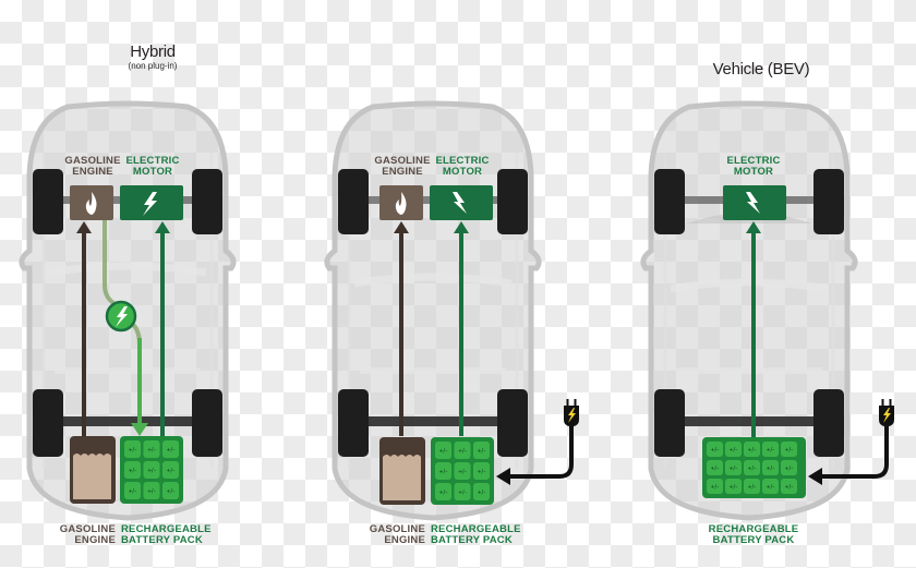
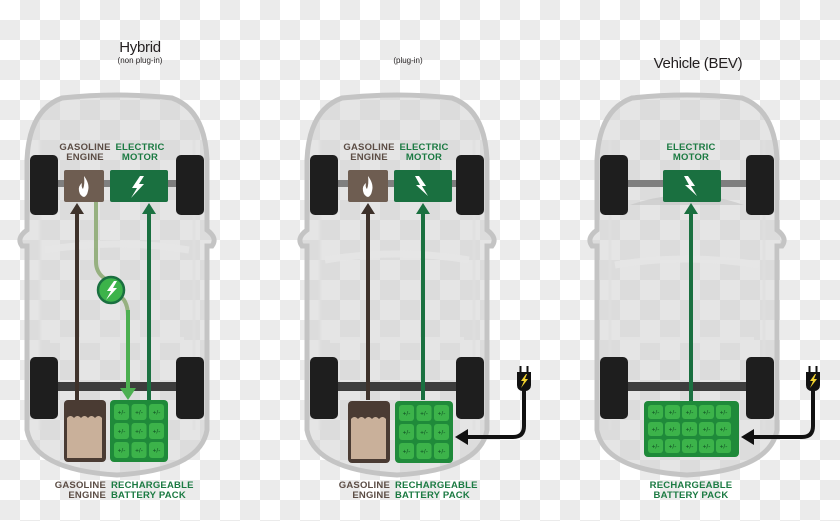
  Hybrid
  (non plug-in)
  GASOLINE
  ENGINE
  ELECTRIC
  MOTOR
  GASOLINE
  ENGINE
  RECHARGEABLE
  BATTERY PACK
+ (plug-in)
  GASOLINE
  ENGINE
  ELECTRIC
  MOTOR
  GASOLINE
  ENGINE
  RECHARGEABLE
  BATTERY PACK
  Vehicle (BEV)
  ELECTRIC
  MOTOR
  RECHARGEABLE
  BATTERY PACK
